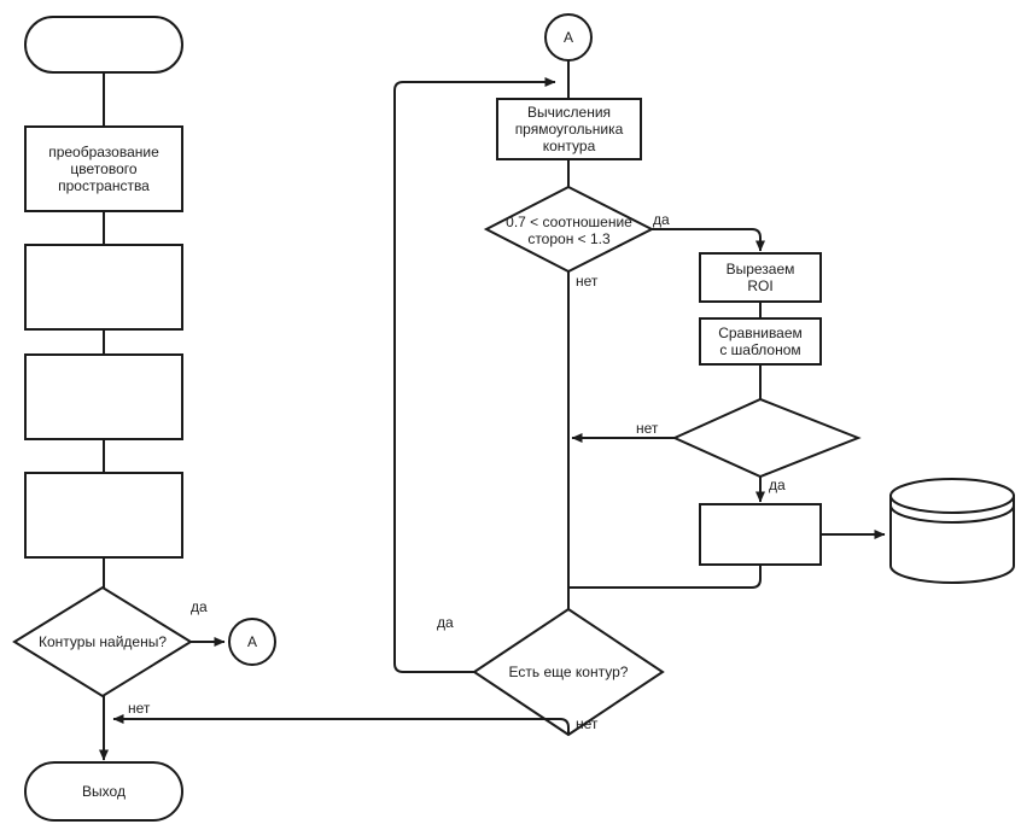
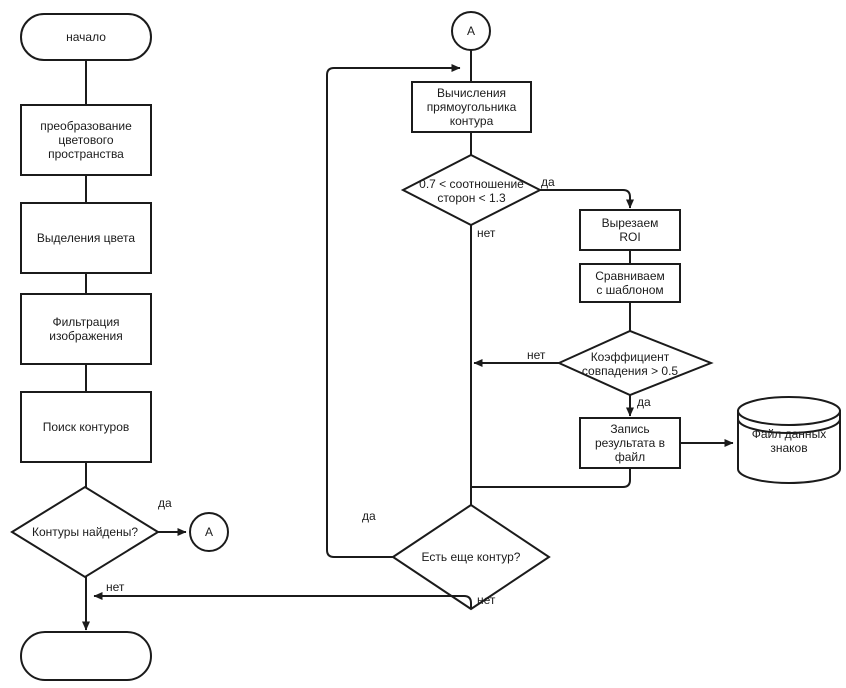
+ начало
  преобразование
  цветового
  пространства
+ Выделения цвета
+ Фильтрация
+ изображения
+ Поиск контуров
  Контуры найдены?
  A
- Выход
  A
  Вычисления
  прямоугольника
  контура
  0.7 < соотношение
  сторон < 1.3
  Вырезаем
  ROI
  Сравниваем
  с шаблоном
+ Коэффициент
+ совпадения > 0.5
+ Запись
+ результата в
+ файл
+ Файл данных
+ знаков
  Есть еще контур?
  да
  нет
  да
  нет
  нет
  да
  да
  нет
